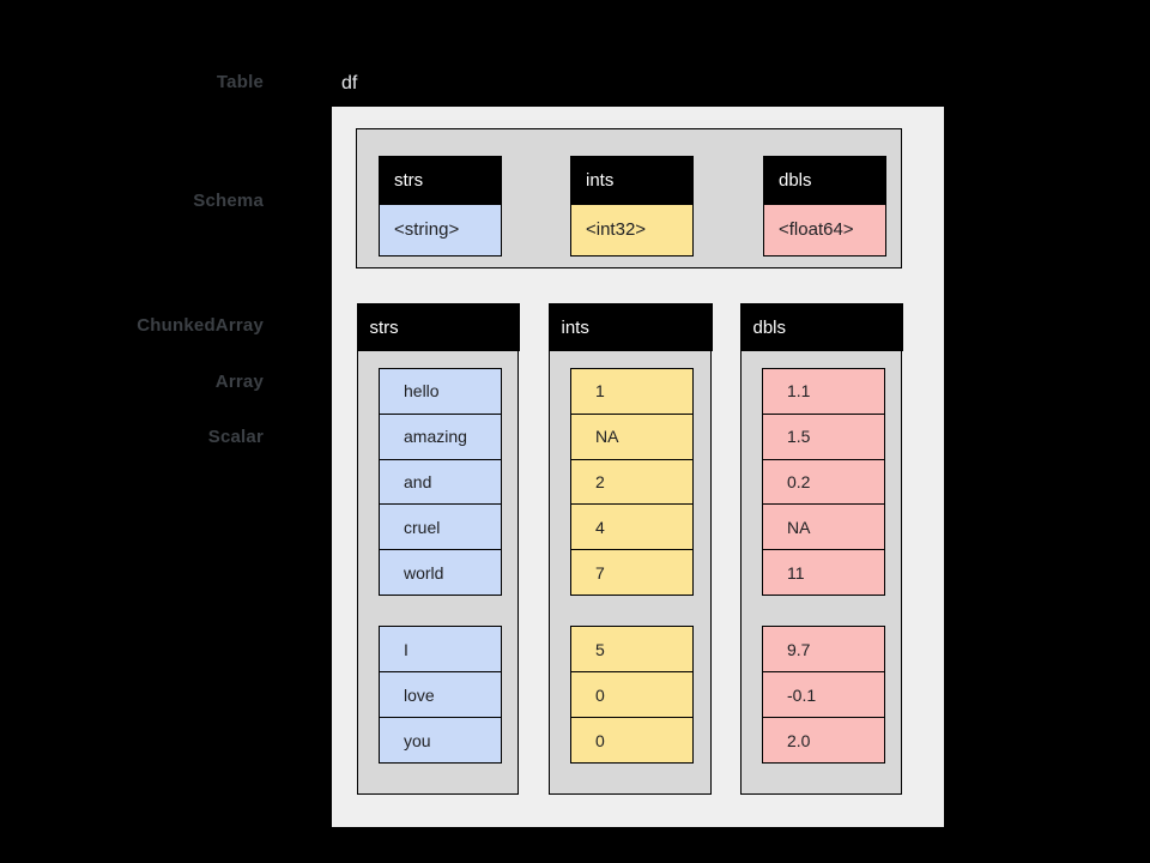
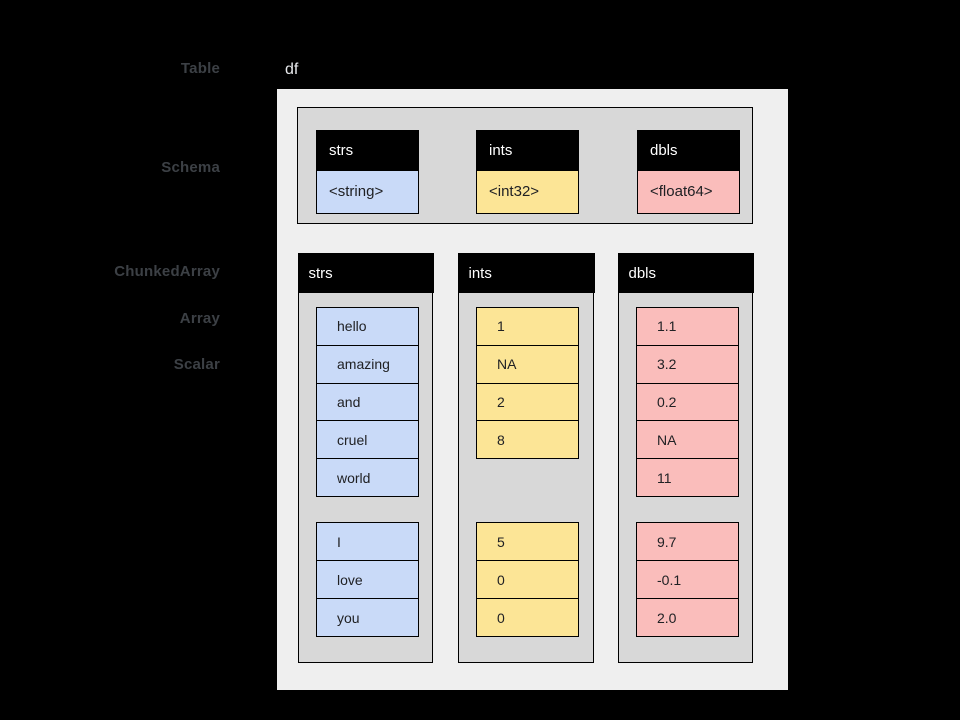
  Table
  Schema
  ChunkedArray
  Array
  Scalar
  df
  strs
  <string>
  ints
  <int32>
  dbls
  <float64>
  strs
  hello
  amazing
  and
  cruel
  world
  I
  love
  you
  ints
  1
  NA
  2
- 4
- 7
+ 8
  5
  0
  0
  dbls
  1.1
- 1.5
+ 3.2
  0.2
  NA
  11
  9.7
  -0.1
  2.0
